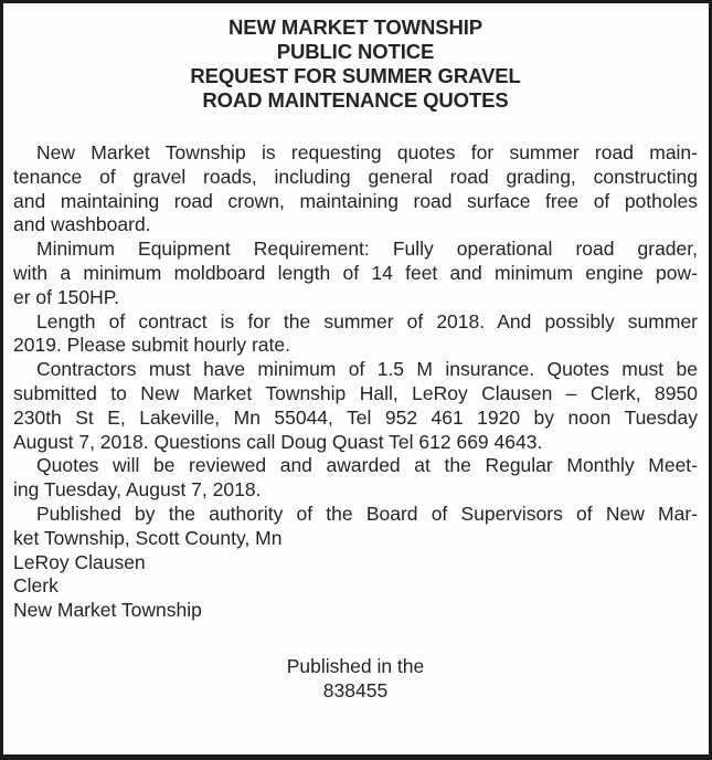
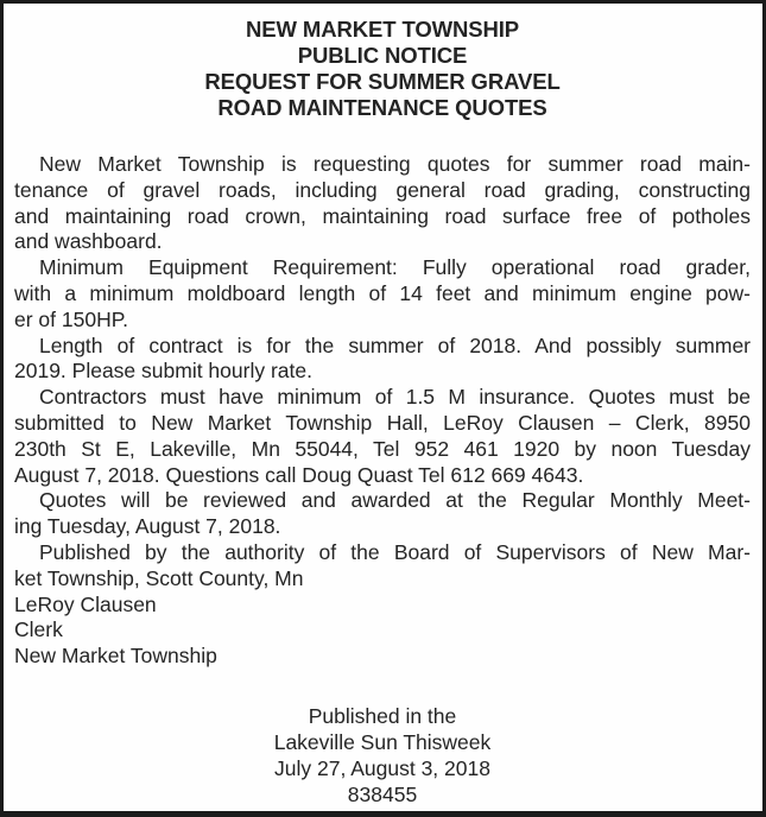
  NEW MARKET TOWNSHIP
  PUBLIC NOTICE
  REQUEST FOR SUMMER GRAVEL
  ROAD MAINTENANCE QUOTES
  New Market Township is requesting quotes for summer road main-
  tenance of gravel roads, including general road grading, constructing
  and maintaining road crown, maintaining road surface free of potholes
  and washboard.
  Minimum Equipment Requirement: Fully operational road grader,
  with a minimum moldboard length of 14 feet and minimum engine pow-
  er of 150HP.
  Length of contract is for the summer of 2018. And possibly summer
  2019. Please submit hourly rate.
  Contractors must have minimum of 1.5 M insurance. Quotes must be
  submitted to New Market Township Hall, LeRoy Clausen – Clerk, 8950
  230th St E, Lakeville, Mn 55044, Tel 952 461 1920 by noon Tuesday
  August 7, 2018. Questions call Doug Quast Tel 612 669 4643.
  Quotes will be reviewed and awarded at the Regular Monthly Meet-
  ing Tuesday, August 7, 2018.
  Published by the authority of the Board of Supervisors of New Mar-
  ket Township, Scott County, Mn
  LeRoy Clausen
  Clerk
  New Market Township
  Published in the
+ Lakeville Sun Thisweek
+ July 27, August 3, 2018
  838455
